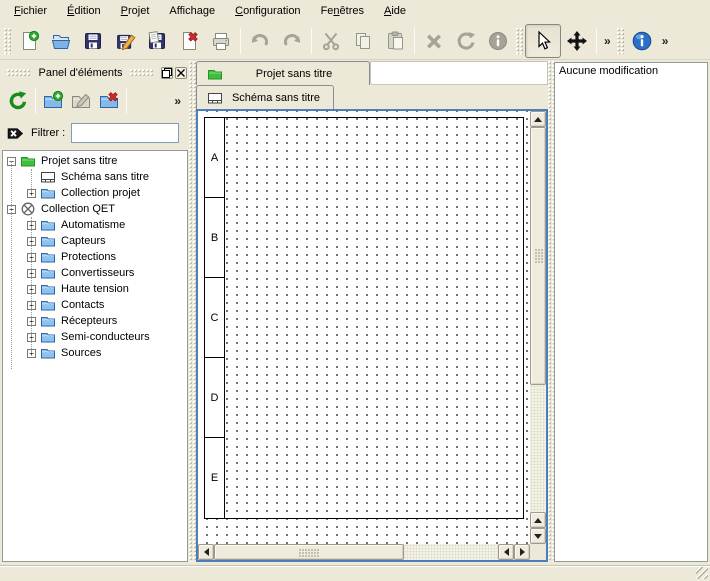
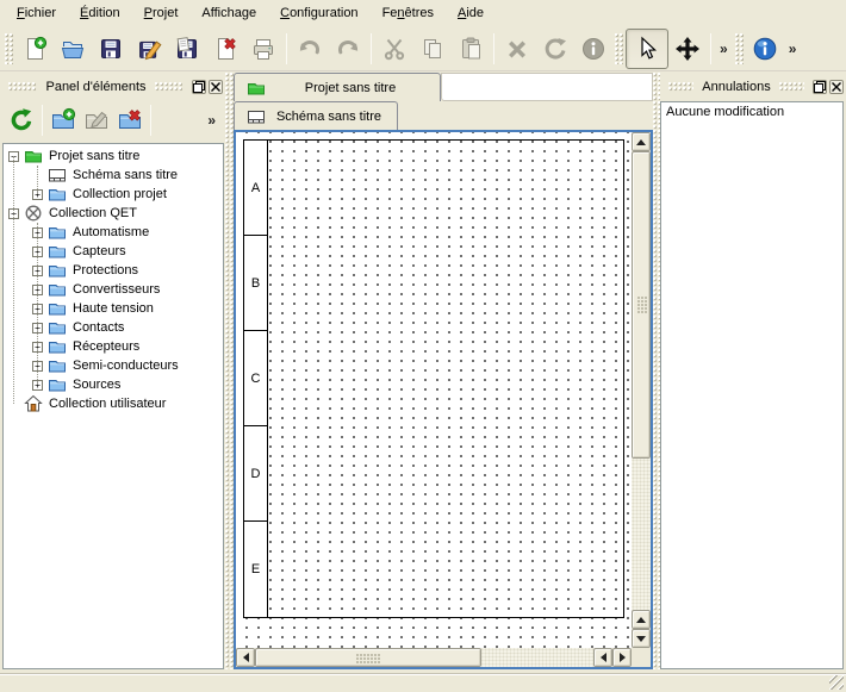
  Fichier
  Édition
  Projet
  Affichage
  Configuration
  Fenêtres
  Aide
  »
  »
  Panel d'éléments
  »
- Filtrer :
  −
  Projet sans titre
  Schéma sans titre
  +
  Collection projet
  −
  Collection QET
  +
  Automatisme
  +
  Capteurs
  +
  Protections
  +
  Convertisseurs
  +
  Haute tension
  +
  Contacts
  +
  Récepteurs
  +
  Semi-conducteurs
  +
  Sources
+ Collection utilisateur
  Projet sans titre
  Schéma sans titre
  A
  B
  C
  D
  E
+ Annulations
  Aucune modification
